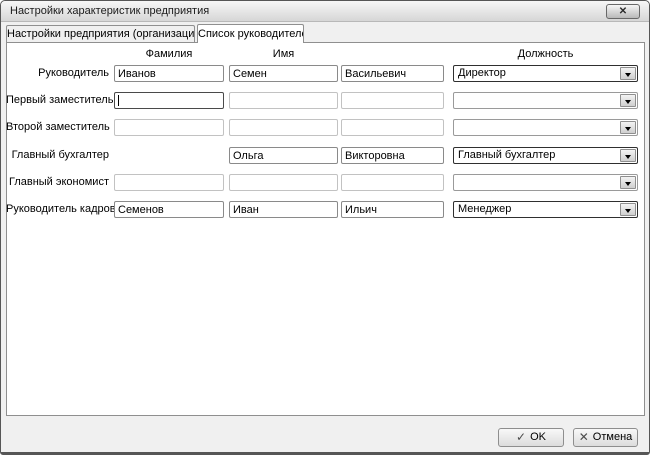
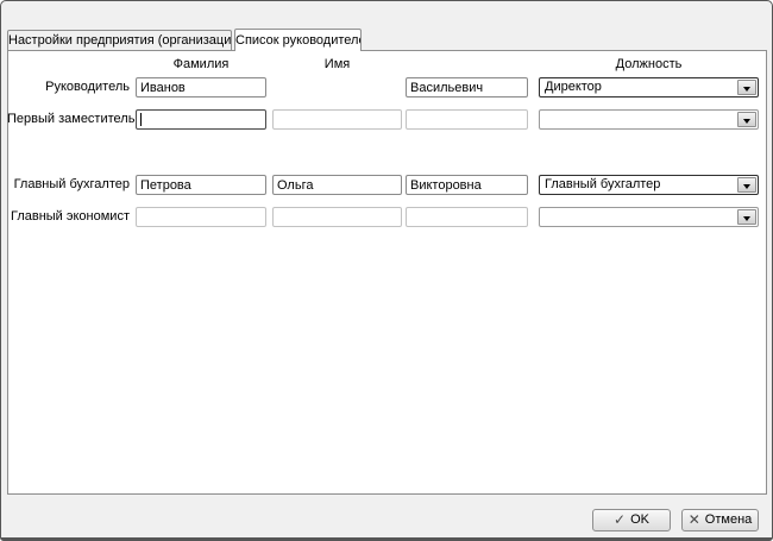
- Настройки характеристик предприятия
- ✕
  Настройки предприятия (организаци
  Список руководител
  Фамилия
  Имя
  Должность
  Руководитель
  Иванов
- Семен
  Васильевич
  Директор
  Первый заместитель
- Второй заместитель
  Главный бухгалтер
+ Петрова
  Ольга
  Викторовна
  Главный бухгалтер
  Главный экономист
- Руководитель кадров
- Семенов
- Иван
- Ильич
- Менеджер
  ✓ OK
  ✕ Отмена
